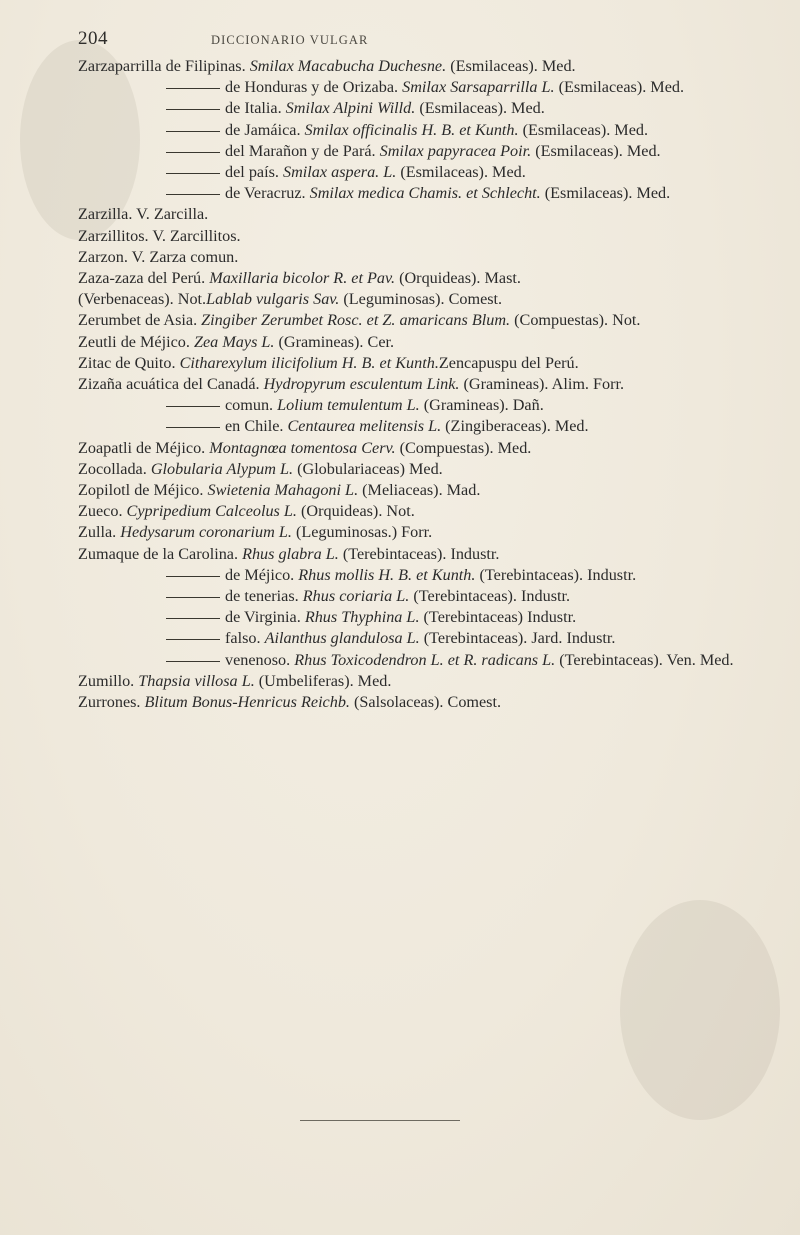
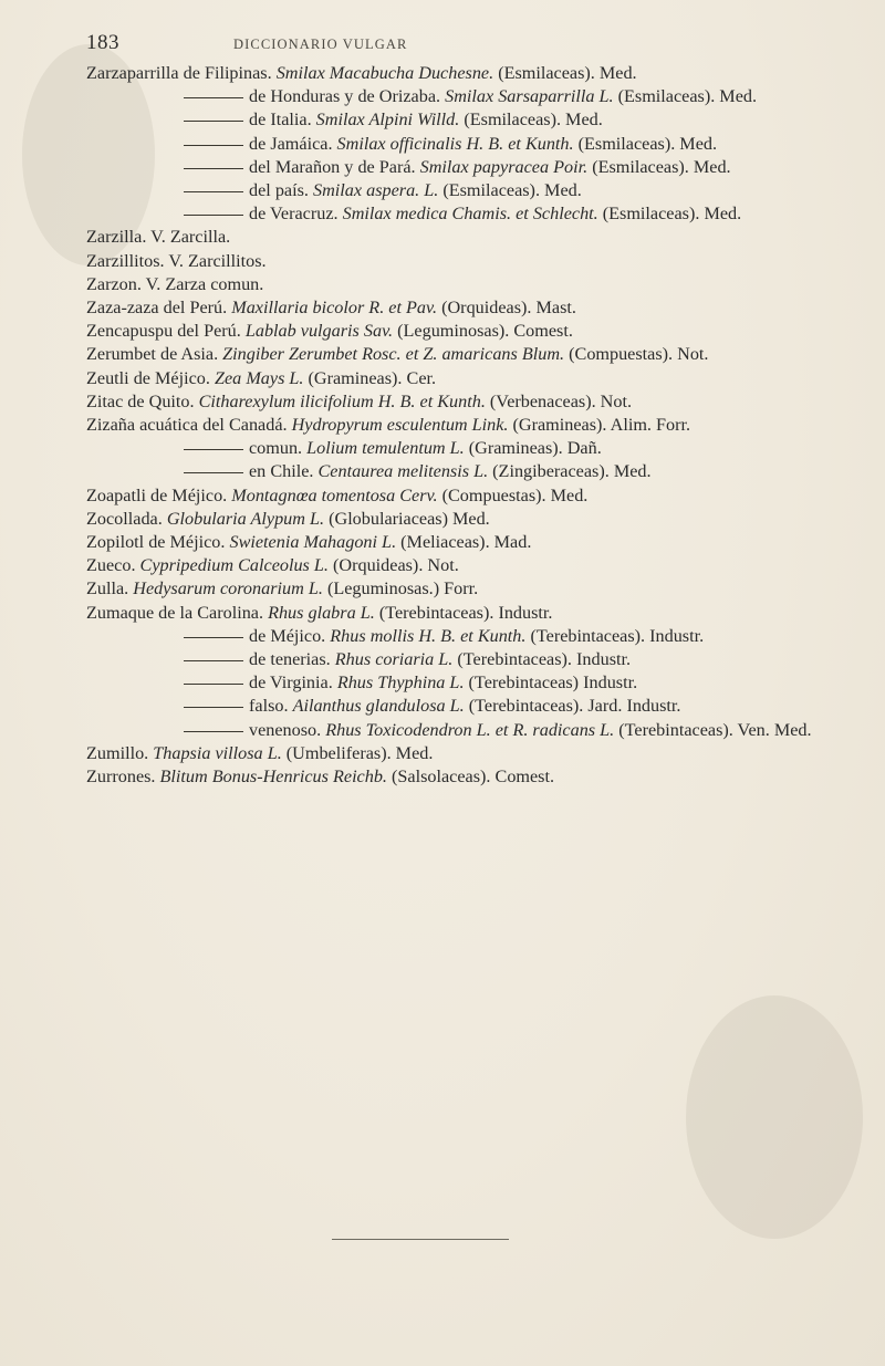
- 204
+ 183
  DICCIONARIO VULGAR
  Zarzaparrilla de Filipinas. Smilax Macabucha Duchesne. (Esmilaceas). Med.
  de Honduras y de Orizaba. Smilax Sarsaparrilla L. (Esmilaceas). Med.
  de Italia. Smilax Alpini Willd. (Esmilaceas). Med.
  de Jamáica. Smilax officinalis H. B. et Kunth. (Esmilaceas). Med.
  del Marañon y de Pará. Smilax papyracea Poir. (Esmilaceas). Med.
  del país. Smilax aspera. L. (Esmilaceas). Med.
  de Veracruz. Smilax medica Chamis. et Schlecht. (Esmilaceas). Med.
  Zarzilla. V. Zarcilla.
  Zarzillitos. V. Zarcillitos.
  Zarzon. V. Zarza comun.
  Zaza-zaza del Perú. Maxillaria bicolor R. et Pav. (Orquideas). Mast.
- (Verbenaceas). Not.Lablab vulgaris Sav. (Leguminosas). Comest.
+ Zencapuspu del Perú. Lablab vulgaris Sav. (Leguminosas). Comest.
  Zerumbet de Asia. Zingiber Zerumbet Rosc. et Z. amaricans Blum. (Compuestas). Not.
  Zeutli de Méjico. Zea Mays L. (Gramineas). Cer.
- Zitac de Quito. Citharexylum ilicifolium H. B. et Kunth.Zencapuspu del Perú.
+ Zitac de Quito. Citharexylum ilicifolium H. B. et Kunth. (Verbenaceas). Not.
  Zizaña acuática del Canadá. Hydropyrum esculentum Link. (Gramineas). Alim. Forr.
  comun. Lolium temulentum L. (Gramineas). Dañ.
  en Chile. Centaurea melitensis L. (Zingiberaceas). Med.
  Zoapatli de Méjico. Montagnœa tomentosa Cerv. (Compuestas). Med.
  Zocollada. Globularia Alypum L. (Globulariaceas) Med.
  Zopilotl de Méjico. Swietenia Mahagoni L. (Meliaceas). Mad.
  Zueco. Cypripedium Calceolus L. (Orquideas). Not.
  Zulla. Hedysarum coronarium L. (Leguminosas.) Forr.
  Zumaque de la Carolina. Rhus glabra L. (Terebintaceas). Industr.
  de Méjico. Rhus mollis H. B. et Kunth. (Terebintaceas). Industr.
  de tenerias. Rhus coriaria L. (Terebintaceas). Industr.
  de Virginia. Rhus Thyphina L. (Terebintaceas) Industr.
  falso. Ailanthus glandulosa L. (Terebintaceas). Jard. Industr.
  venenoso. Rhus Toxicodendron L. et R. radicans L. (Terebintaceas). Ven. Med.
  Zumillo. Thapsia villosa L. (Umbeliferas). Med.
  Zurrones. Blitum Bonus-Henricus Reichb. (Salsolaceas). Comest.
